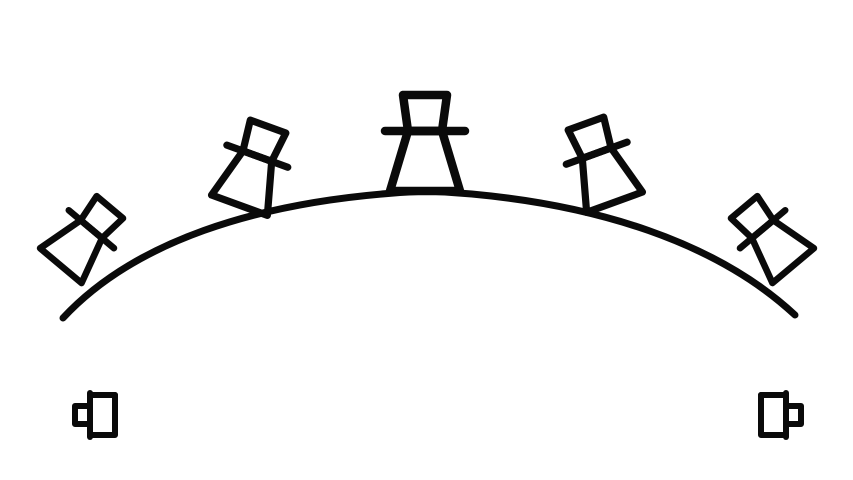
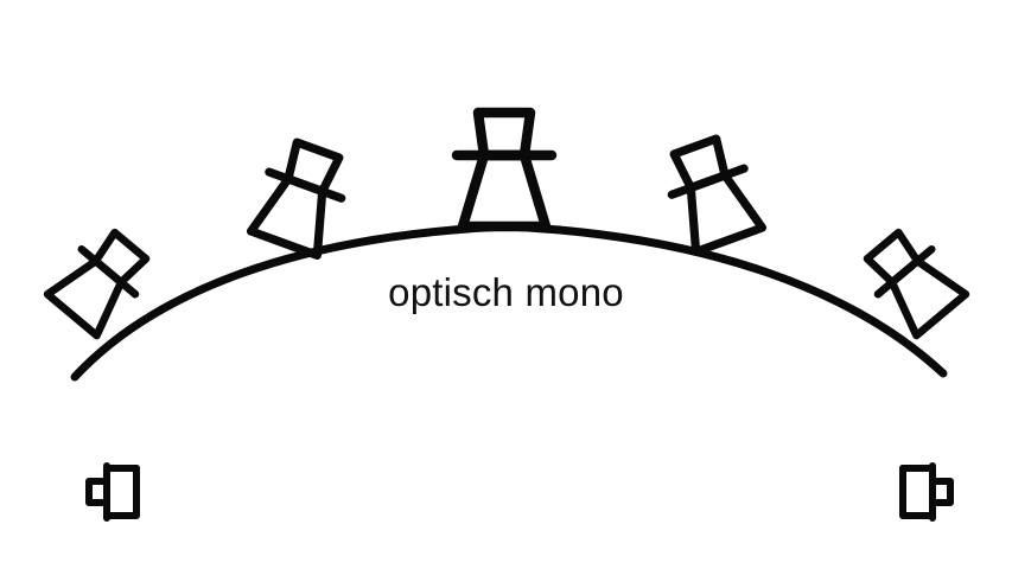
+ optisch mono
